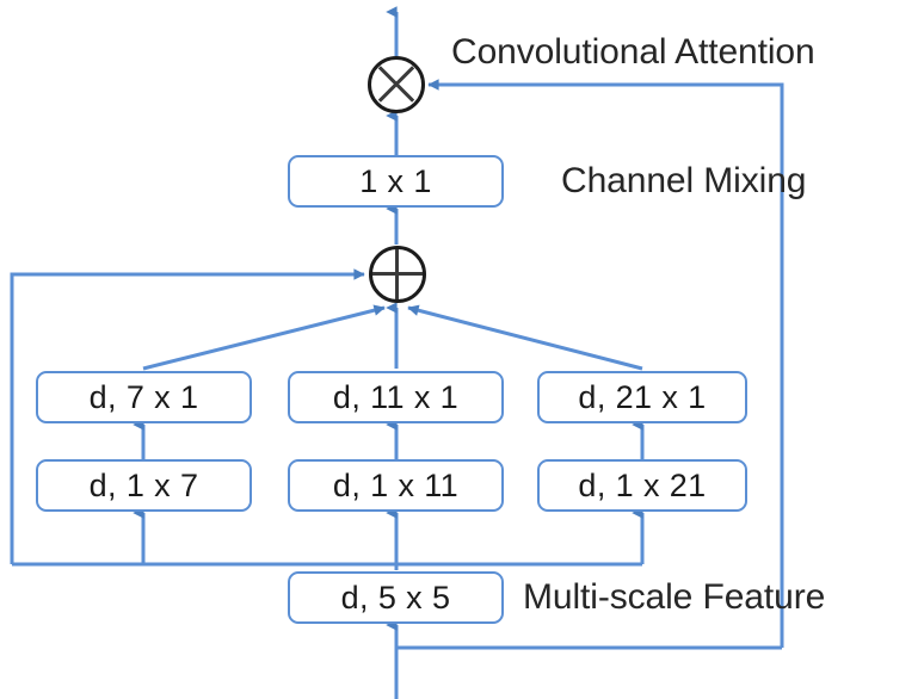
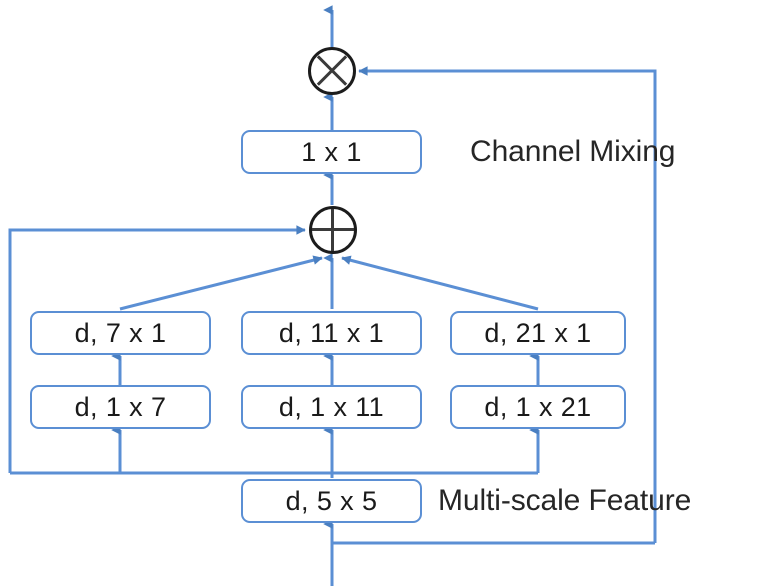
  1 x 1
  d, 7 x 1
  d, 11 x 1
  d, 21 x 1
  d, 1 x 7
  d, 1 x 11
  d, 1 x 21
  d, 5 x 5
- Convolutional Attention
  Channel Mixing
  Multi-scale Feature
